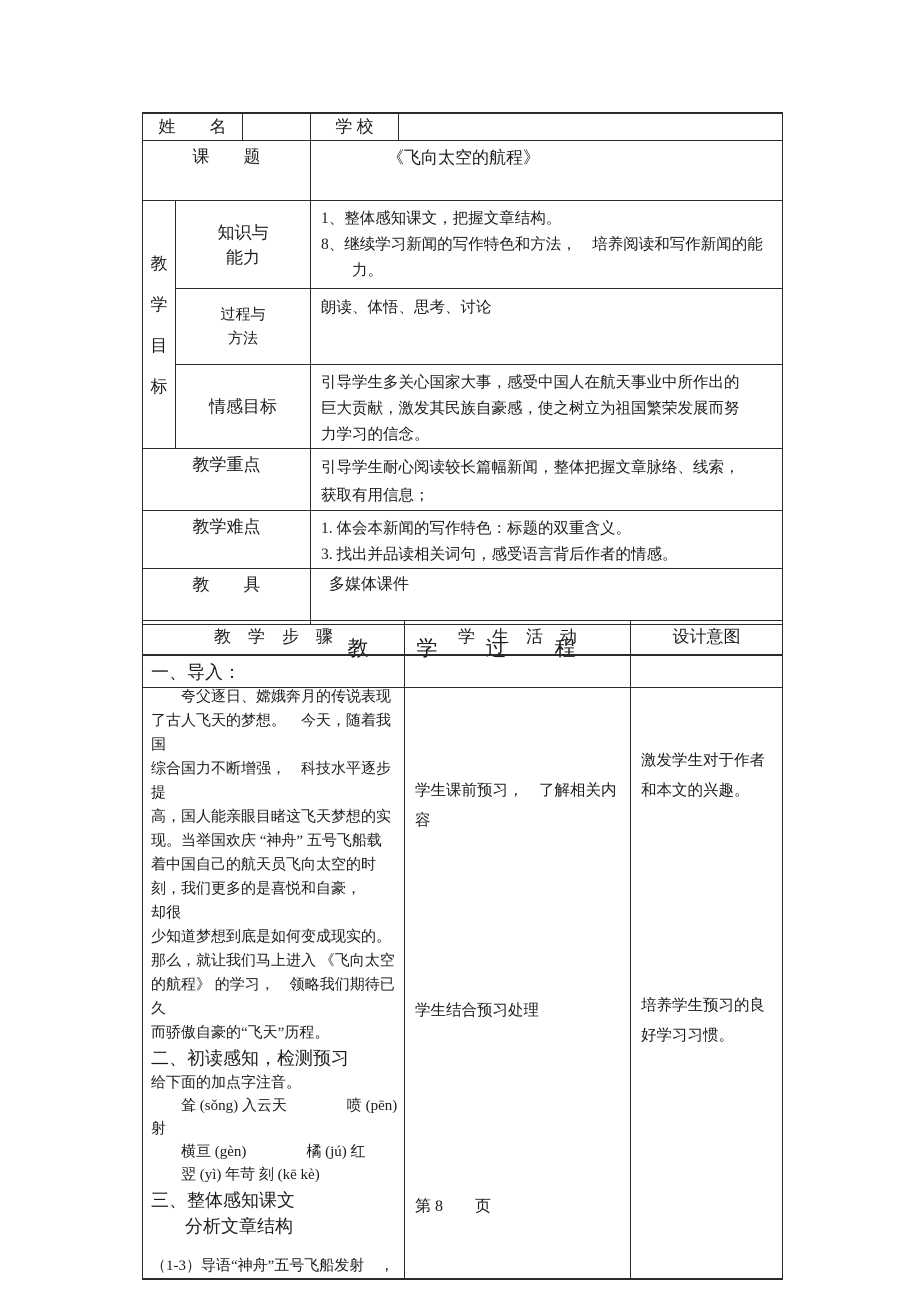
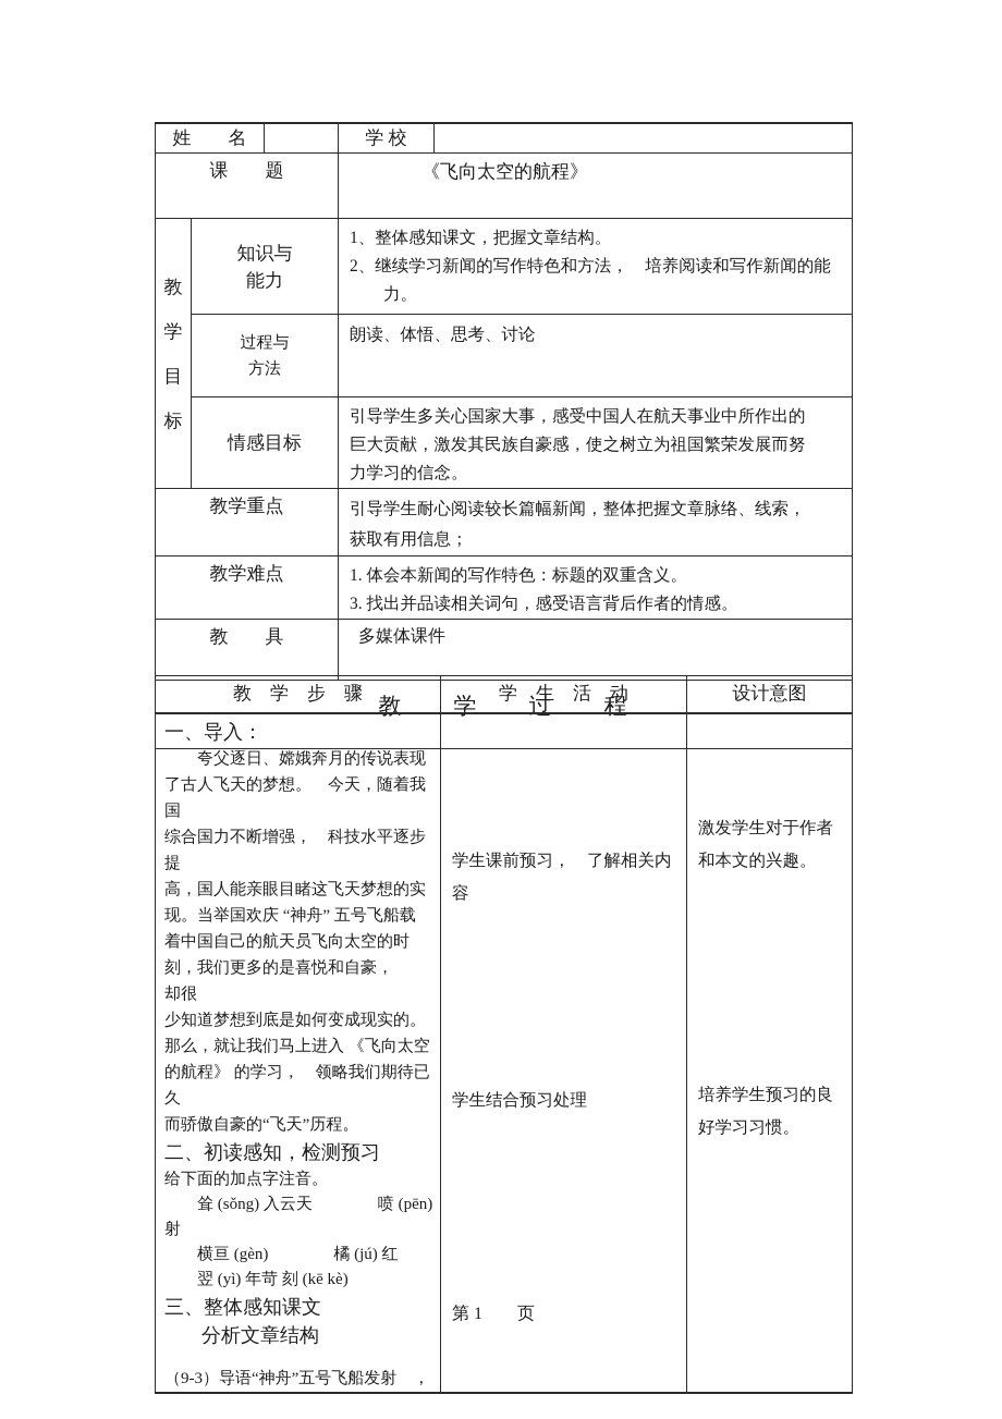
  姓 名		学 校
  课 题	《飞向太空的航程》
- 教学目标	知识与 能力	1、整体感知课文，把握文章结构。 8、继续学习新闻的写作特色和方法， 培养阅读和写作新闻的能 力。
+ 教学目标	知识与 能力	1、整体感知课文，把握文章结构。 2、继续学习新闻的写作特色和方法， 培养阅读和写作新闻的能 力。
  过程与 方法	朗读、体悟、思考、讨论
  情感目标	引导学生多关心国家大事，感受中国人在航天事业中所作出的 巨大贡献，激发其民族自豪感，使之树立为祖国繁荣发展而努 力学习的信念。
  教学重点	引导学生耐心阅读较长篇幅新闻，整体把握文章脉络、线索， 获取有用信息；
  教学难点	1. 体会本新闻的写作特色：标题的双重含义。 3. 找出并品读相关词句，感受语言背后作者的情感。
  教 具	多媒体课件
  教 学 过 程
  教 学 步 骤	学 生 活 动	设计意图
- 一、导入： 夸父逐日、嫦娥奔月的传说表现 了古人飞天的梦想。 今天，随着我国 综合国力不断增强， 科技水平逐步提 高，国人能亲眼目睹这飞天梦想的实 现。当举国欢庆 “神舟” 五号飞船载 着中国自己的航天员飞向太空的时 刻，我们更多的是喜悦和自豪， 却很 少知道梦想到底是如何变成现实的。 那么，就让我们马上进入 《飞向太空 的航程》 的学习， 领略我们期待已久 而骄傲自豪的“飞天”历程。 二、初读感知，检测预习 给下面的加点字注音。 耸 (sǒng) 入云天 喷 (pēn) 射 横亘 (gèn) 橘 (jú) 红 翌 (yì) 年苛 刻 (kē kè) 三、整体感知课文 分析文章结构 （1-3）导语“神舟”五号飞船发射 ，	学生课前预习， 了解相关内容 学生结合预习处理	激发学生对于作者 和本文的兴趣。 培养学生预习的良 好学习习惯。
+ 一、导入： 夸父逐日、嫦娥奔月的传说表现 了古人飞天的梦想。 今天，随着我国 综合国力不断增强， 科技水平逐步提 高，国人能亲眼目睹这飞天梦想的实 现。当举国欢庆 “神舟” 五号飞船载 着中国自己的航天员飞向太空的时 刻，我们更多的是喜悦和自豪， 却很 少知道梦想到底是如何变成现实的。 那么，就让我们马上进入 《飞向太空 的航程》 的学习， 领略我们期待已久 而骄傲自豪的“飞天”历程。 二、初读感知，检测预习 给下面的加点字注音。 耸 (sǒng) 入云天 喷 (pēn) 射 横亘 (gèn) 橘 (jú) 红 翌 (yì) 年苛 刻 (kē kè) 三、整体感知课文 分析文章结构 （9-3）导语“神舟”五号飞船发射 ，	学生课前预习， 了解相关内容 学生结合预习处理	激发学生对于作者 和本文的兴趣。 培养学生预习的良 好学习习惯。
- 第 8 页
+ 第 1 页
